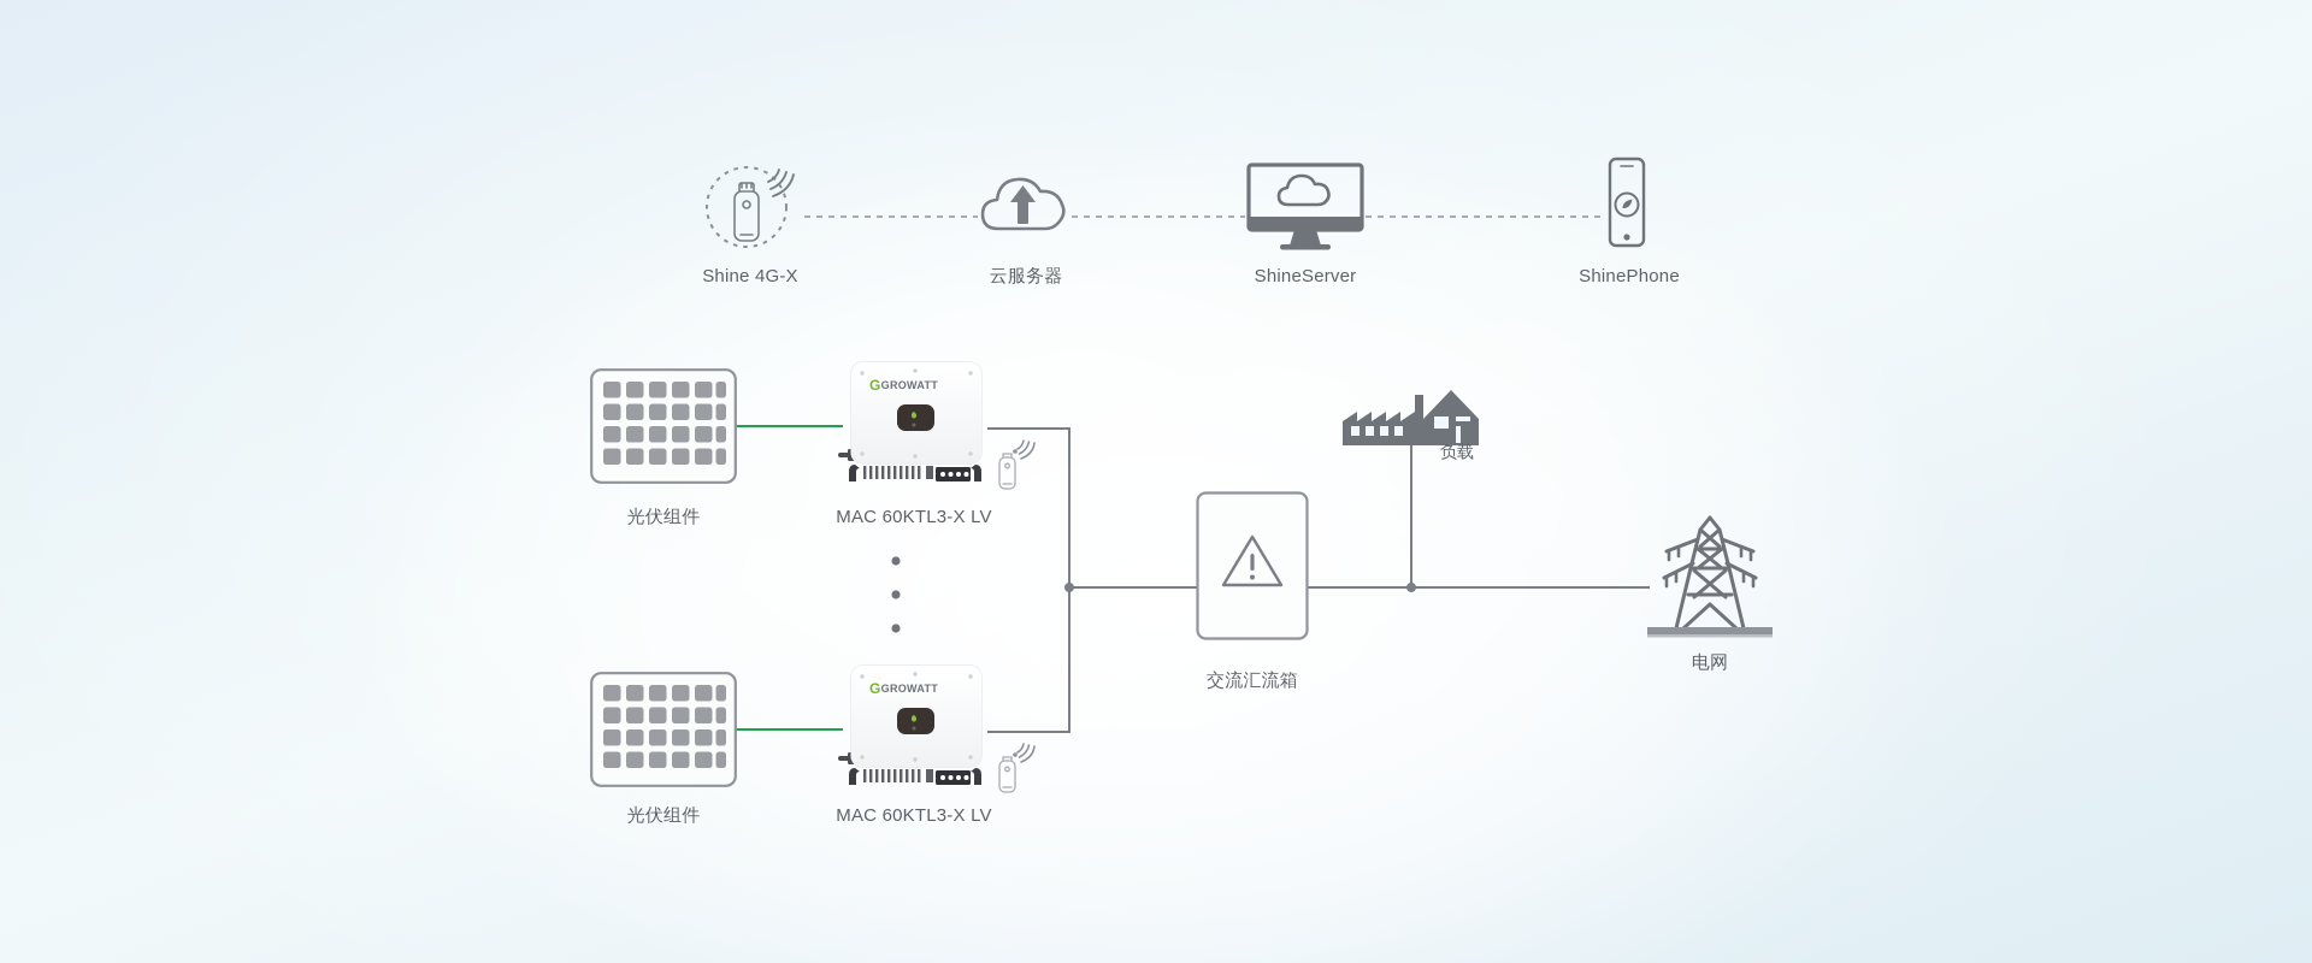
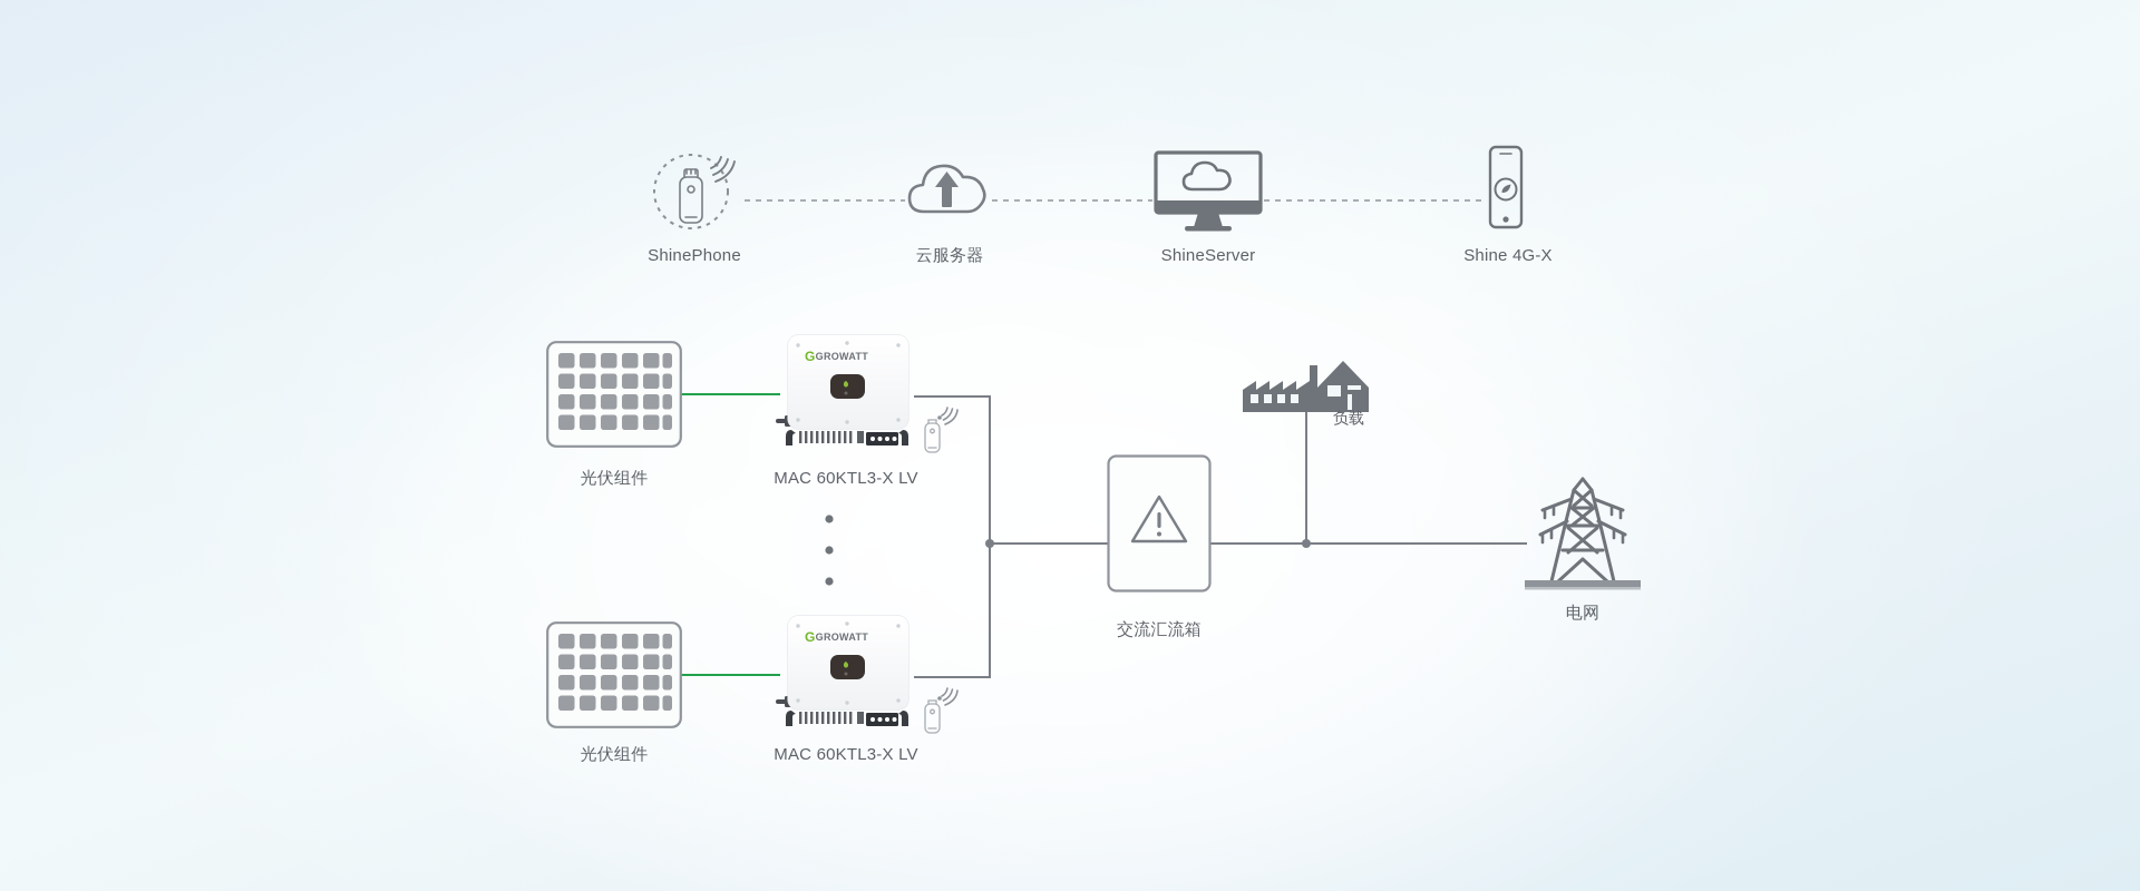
- Shine 4G-X
+ ShinePhone
  云服务器
  ShineServer
- ShinePhone
+ Shine 4G-X
  光伏组件
  GGROWATT
  MAC 60KTL3-X LV
  光伏组件
  GGROWATT
  MAC 60KTL3-X LV
  交流汇流箱
  负载
  电网
